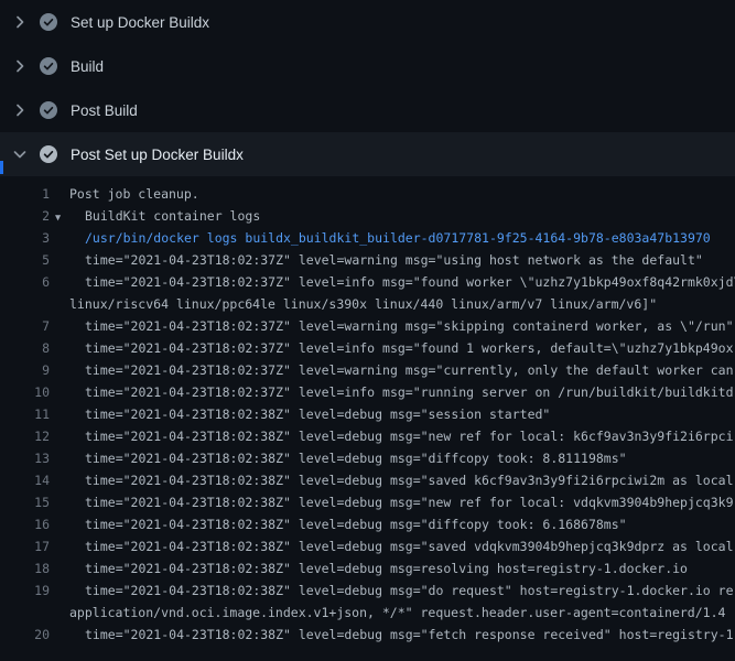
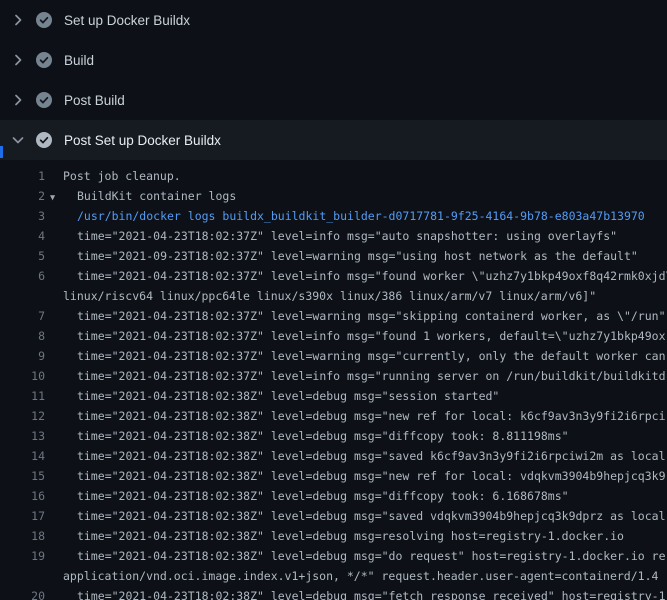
  Set up Docker Buildx
  Build
  Post Build
  Post Set up Docker Buildx
  1
  Post job cleanup.
  2
  ▼ BuildKit container logs
  3
  /usr/bin/docker logs buildx_buildkit_builder-d0717781-9f25-4164-9b78-e803a47b13970
+ 4
+ time="2021-04-23T18:02:37Z" level=info msg="auto snapshotter: using overlayfs"
  5
- time="2021-04-23T18:02:37Z" level=warning msg="using host network as the default"
+ time="2021-09-23T18:02:37Z" level=warning msg="using host network as the default"
  6
  time="2021-04-23T18:02:37Z" level=info msg="found worker \"uzhz7y1bkp49oxf8q42rmk0xjd
- linux/riscv64 linux/ppc64le linux/s390x linux/440 linux/arm/v7 linux/arm/v6]"
+ linux/riscv64 linux/ppc64le linux/s390x linux/386 linux/arm/v7 linux/arm/v6]"
  7
  time="2021-04-23T18:02:37Z" level=warning msg="skipping containerd worker, as \"/run"
  8
  time="2021-04-23T18:02:37Z" level=info msg="found 1 workers, default=\"uzhz7y1bkp49ox
  9
  time="2021-04-23T18:02:37Z" level=warning msg="currently, only the default worker can
  10
  time="2021-04-23T18:02:37Z" level=info msg="running server on /run/buildkit/buildkitd
  11
  time="2021-04-23T18:02:38Z" level=debug msg="session started"
  12
  time="2021-04-23T18:02:38Z" level=debug msg="new ref for local: k6cf9av3n3y9fi2i6rpci
  13
  time="2021-04-23T18:02:38Z" level=debug msg="diffcopy took: 8.811198ms"
  14
  time="2021-04-23T18:02:38Z" level=debug msg="saved k6cf9av3n3y9fi2i6rpciwi2m as local
  15
  time="2021-04-23T18:02:38Z" level=debug msg="new ref for local: vdqkvm3904b9hepjcq3k9
  16
  time="2021-04-23T18:02:38Z" level=debug msg="diffcopy took: 6.168678ms"
  17
  time="2021-04-23T18:02:38Z" level=debug msg="saved vdqkvm3904b9hepjcq3k9dprz as local
  18
  time="2021-04-23T18:02:38Z" level=debug msg=resolving host=registry-1.docker.io
  19
  time="2021-04-23T18:02:38Z" level=debug msg="do request" host=registry-1.docker.io re
  application/vnd.oci.image.index.v1+json, */*" request.header.user-agent=containerd/1.4
  20
  time="2021-04-23T18:02:38Z" level=debug msg="fetch response received" host=registry-1
